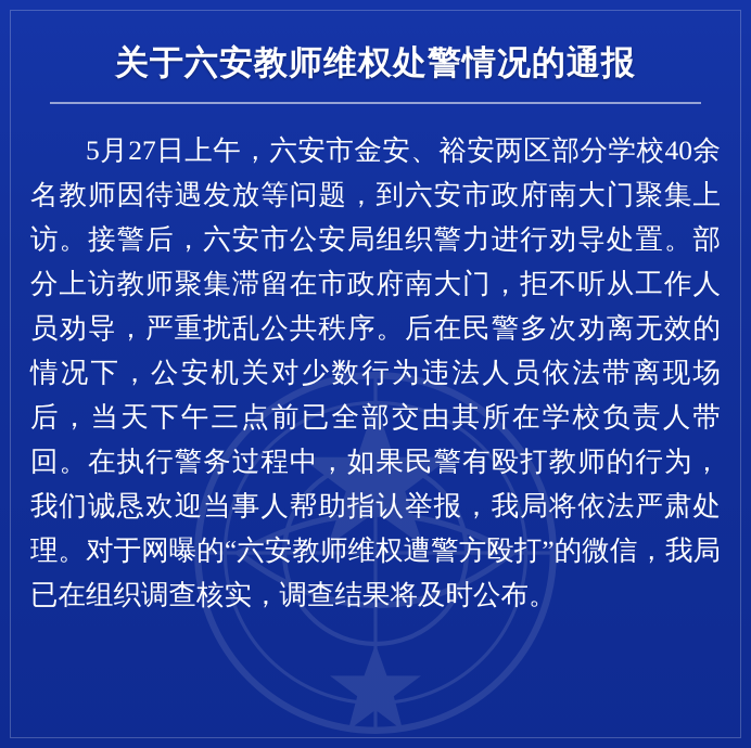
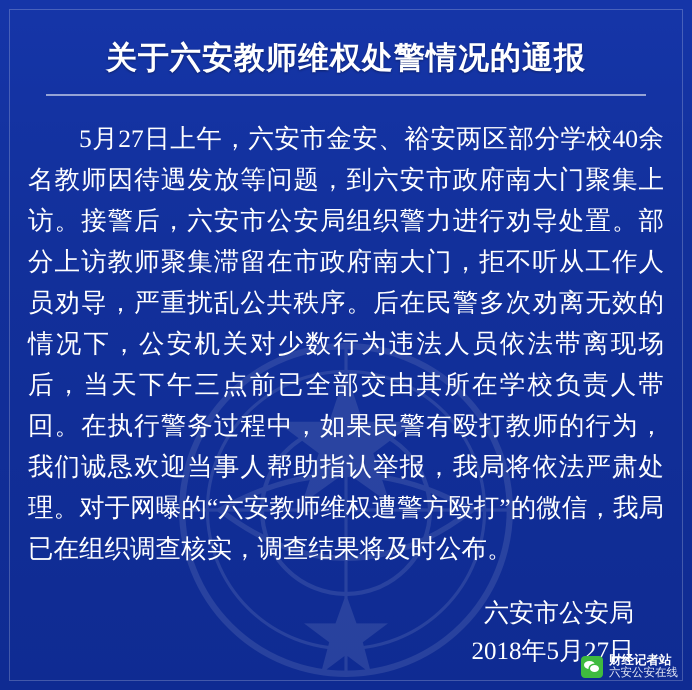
  关于六安教师维权处警情况的通报
  5月27日上午，六安市金安、裕安两区部分学校40余名教师因待遇发放等问题，到六安市政府南大门聚集上访。接警后，六安市公安局组织警力进行劝导处置。部分上访教师聚集滞留在市政府南大门，拒不听从工作人员劝导，严重扰乱公共秩序。后在民警多次劝离无效的情况下，公安机关对少数行为违法人员依法带离现场后，当天下午三点前已全部交由其所在学校负责人带回。在执行警务过程中，如果民警有殴打教师的行为，我们诚恳欢迎当事人帮助指认举报，我局将依法严肃处理。对于网曝的“六安教师维权遭警方殴打”的微信，我局已在组织调查核实，调查结果将及时公布。
+ 六安市公安局
+ 2018年5月27日
+ 财经记者站
+ 六安公安在线
